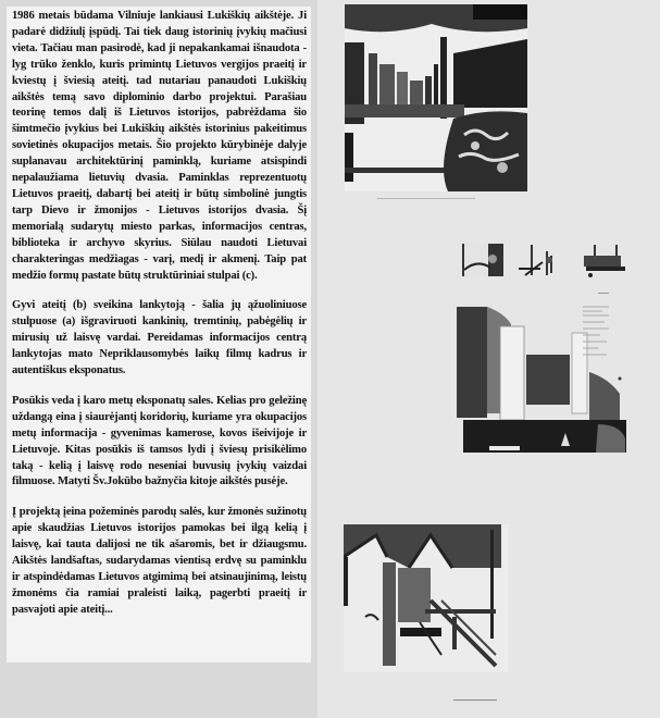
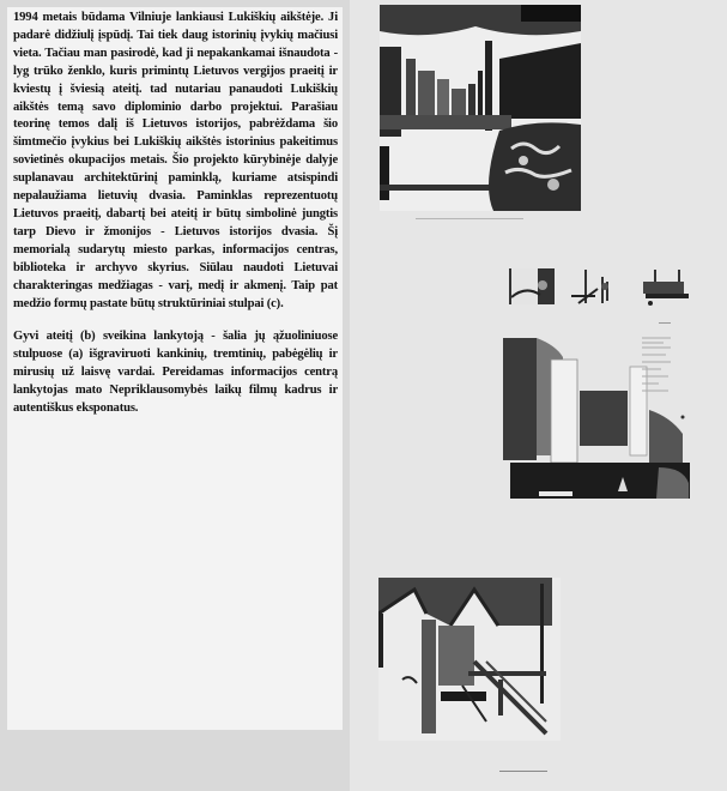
- 1986 metais būdama Vilniuje lankiausi Lukiškių aikštėje. Ji padarė didžiulį įspūdį. Tai tiek daug istorinių įvykių mačiusi vieta. Tačiau man pasirodė, kad ji nepakankamai išnaudota - lyg trūko ženklo, kuris primintų Lietuvos vergijos praeitį ir kviestų į šviesią ateitį. tad nutariau panaudoti Lukiškių aikštės temą savo diplominio darbo projektui. Parašiau teorinę temos dalį iš Lietuvos istorijos, pabrėždama šio šimtmečio įvykius bei Lukiškių aikštės istorinius pakeitimus sovietinės okupacijos metais. Šio projekto kūrybinėje dalyje suplanavau architektūrinį paminklą, kuriame atsispindi nepalaužiama lietuvių dvasia. Paminklas reprezentuotų Lietuvos praeitį, dabartį bei ateitį ir būtų simbolinė jungtis tarp Dievo ir žmonijos - Lietuvos istorijos dvasia. Šį memorialą sudarytų miesto parkas, informacijos centras, biblioteka ir archyvo skyrius. Siūlau naudoti Lietuvai charakteringas medžiagas - varį, medį ir akmenį. Taip pat medžio formų pastate būtų struktūriniai stulpai (c).
+ 1994 metais būdama Vilniuje lankiausi Lukiškių aikštėje. Ji padarė didžiulį įspūdį. Tai tiek daug istorinių įvykių mačiusi vieta. Tačiau man pasirodė, kad ji nepakankamai išnaudota - lyg trūko ženklo, kuris primintų Lietuvos vergijos praeitį ir kviestų į šviesią ateitį. tad nutariau panaudoti Lukiškių aikštės temą savo diplominio darbo projektui. Parašiau teorinę temos dalį iš Lietuvos istorijos, pabrėždama šio šimtmečio įvykius bei Lukiškių aikštės istorinius pakeitimus sovietinės okupacijos metais. Šio projekto kūrybinėje dalyje suplanavau architektūrinį paminklą, kuriame atsispindi nepalaužiama lietuvių dvasia. Paminklas reprezentuotų Lietuvos praeitį, dabartį bei ateitį ir būtų simbolinė jungtis tarp Dievo ir žmonijos - Lietuvos istorijos dvasia. Šį memorialą sudarytų miesto parkas, informacijos centras, biblioteka ir archyvo skyrius. Siūlau naudoti Lietuvai charakteringas medžiagas - varį, medį ir akmenį. Taip pat medžio formų pastate būtų struktūriniai stulpai (c).
  Gyvi ateitį (b) sveikina lankytoją - šalia jų ąžuoliniuose stulpuose (a) išgraviruoti kankinių, tremtinių, pabėgėlių ir mirusių už laisvę vardai. Pereidamas informacijos centrą lankytojas mato Nepriklausomybės laikų filmų kadrus ir autentiškus eksponatus.
- Posūkis veda į karo metų eksponatų sales. Kelias pro geležinę uždangą eina į siaurėjantį koridorių, kuriame yra okupacijos metų informacija - gyvenimas kamerose, kovos išeivijoje ir Lietuvoje. Kitas posūkis iš tamsos lydi į šviesų prisikėlimo taką - kelią į laisvę rodo neseniai buvusių įvykių vaizdai filmuose. Matyti Šv.Jokūbo bažnyčia kitoje aikštės pusėje.
- Į projektą įeina požeminės parodų salės, kur žmonės sužinotų apie skaudžias Lietuvos istorijos pamokas bei ilgą kelią į laisvę, kai tauta dalijosi ne tik ašaromis, bet ir džiaugsmu. Aikštės landšaftas, sudarydamas vientisą erdvę su paminklu ir atspindėdamas Lietuvos atgimimą bei atsinaujinimą, leistų žmonėms čia ramiai praleisti laiką, pagerbti praeitį ir pasvajoti apie ateitį...
